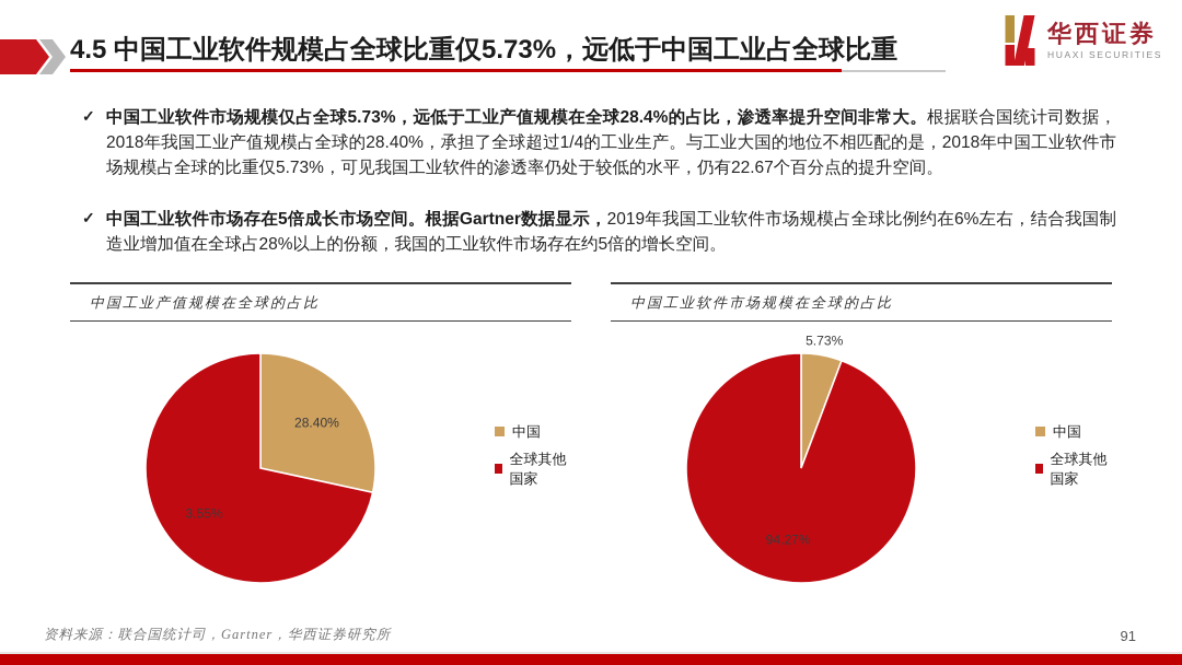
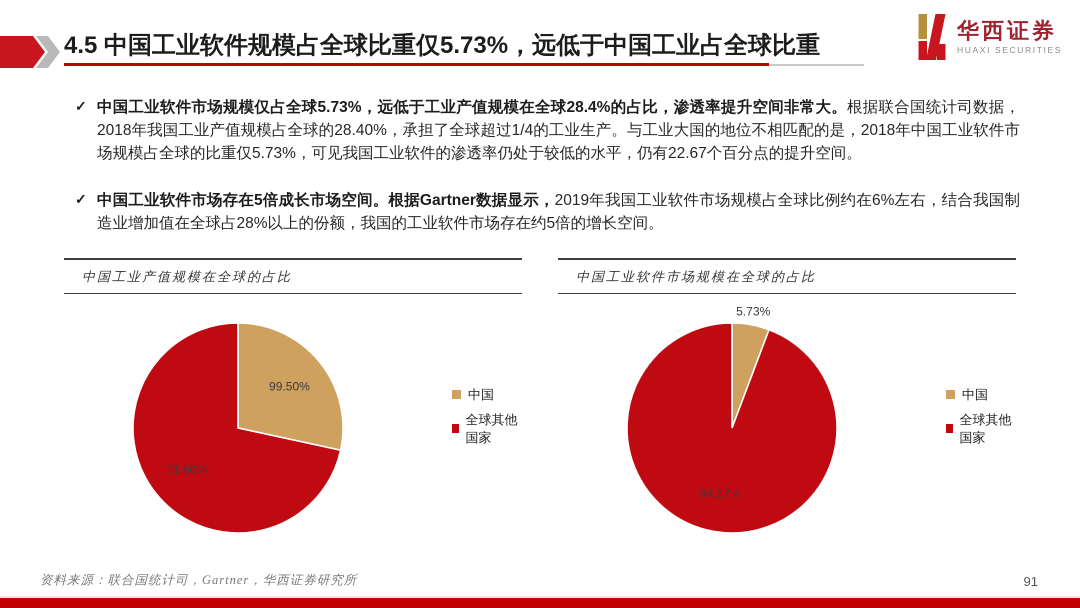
  4.5 中国工业软件规模占全球比重仅5.73%，远低于中国工业占全球比重
  华西证券
  HUAXI SECURITIES
  ✓
  中国工业软件市场规模仅占全球5.73%，远低于工业产值规模在全球28.4%的占比，渗透率提升空间非常大。根据联合国统计司数据，2018年我国工业产值规模占全球的28.40%，承担了全球超过1/4的工业生产。与工业大国的地位不相匹配的是，2018年中国工业软件市场规模占全球的比重仅5.73%，可见我国工业软件的渗透率仍处于较低的水平，仍有22.67个百分点的提升空间。
  ✓
  中国工业软件市场存在5倍成长市场空间。根据Gartner数据显示，2019年我国工业软件市场规模占全球比例约在6%左右，结合我国制造业增加值在全球占28%以上的份额，我国的工业软件市场存在约5倍的增长空间。
  中国工业产值规模在全球的占比
- 28.40%
+ 99.50%
- 3.55%
+ 71.60%
  中国
  全球其他国家
  中国工业软件市场规模在全球的占比
  5.73%
  94.27%
  中国
  全球其他国家
  资料来源：联合国统计司，Gartner，华西证券研究所
  91
